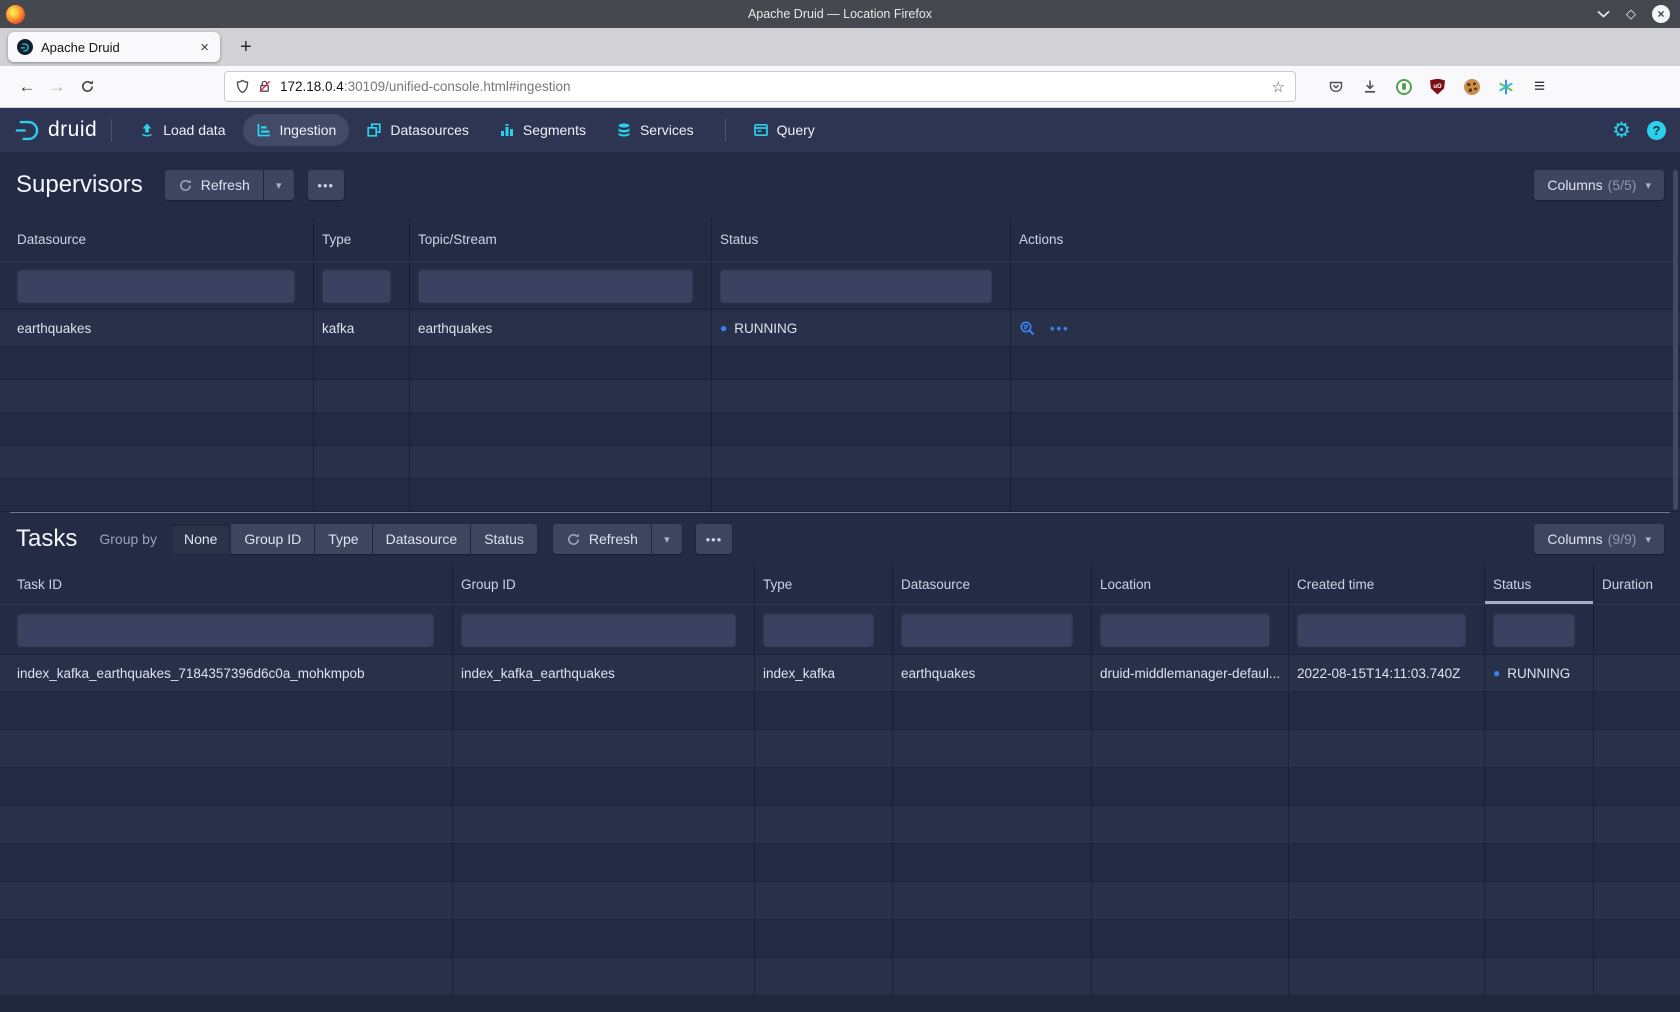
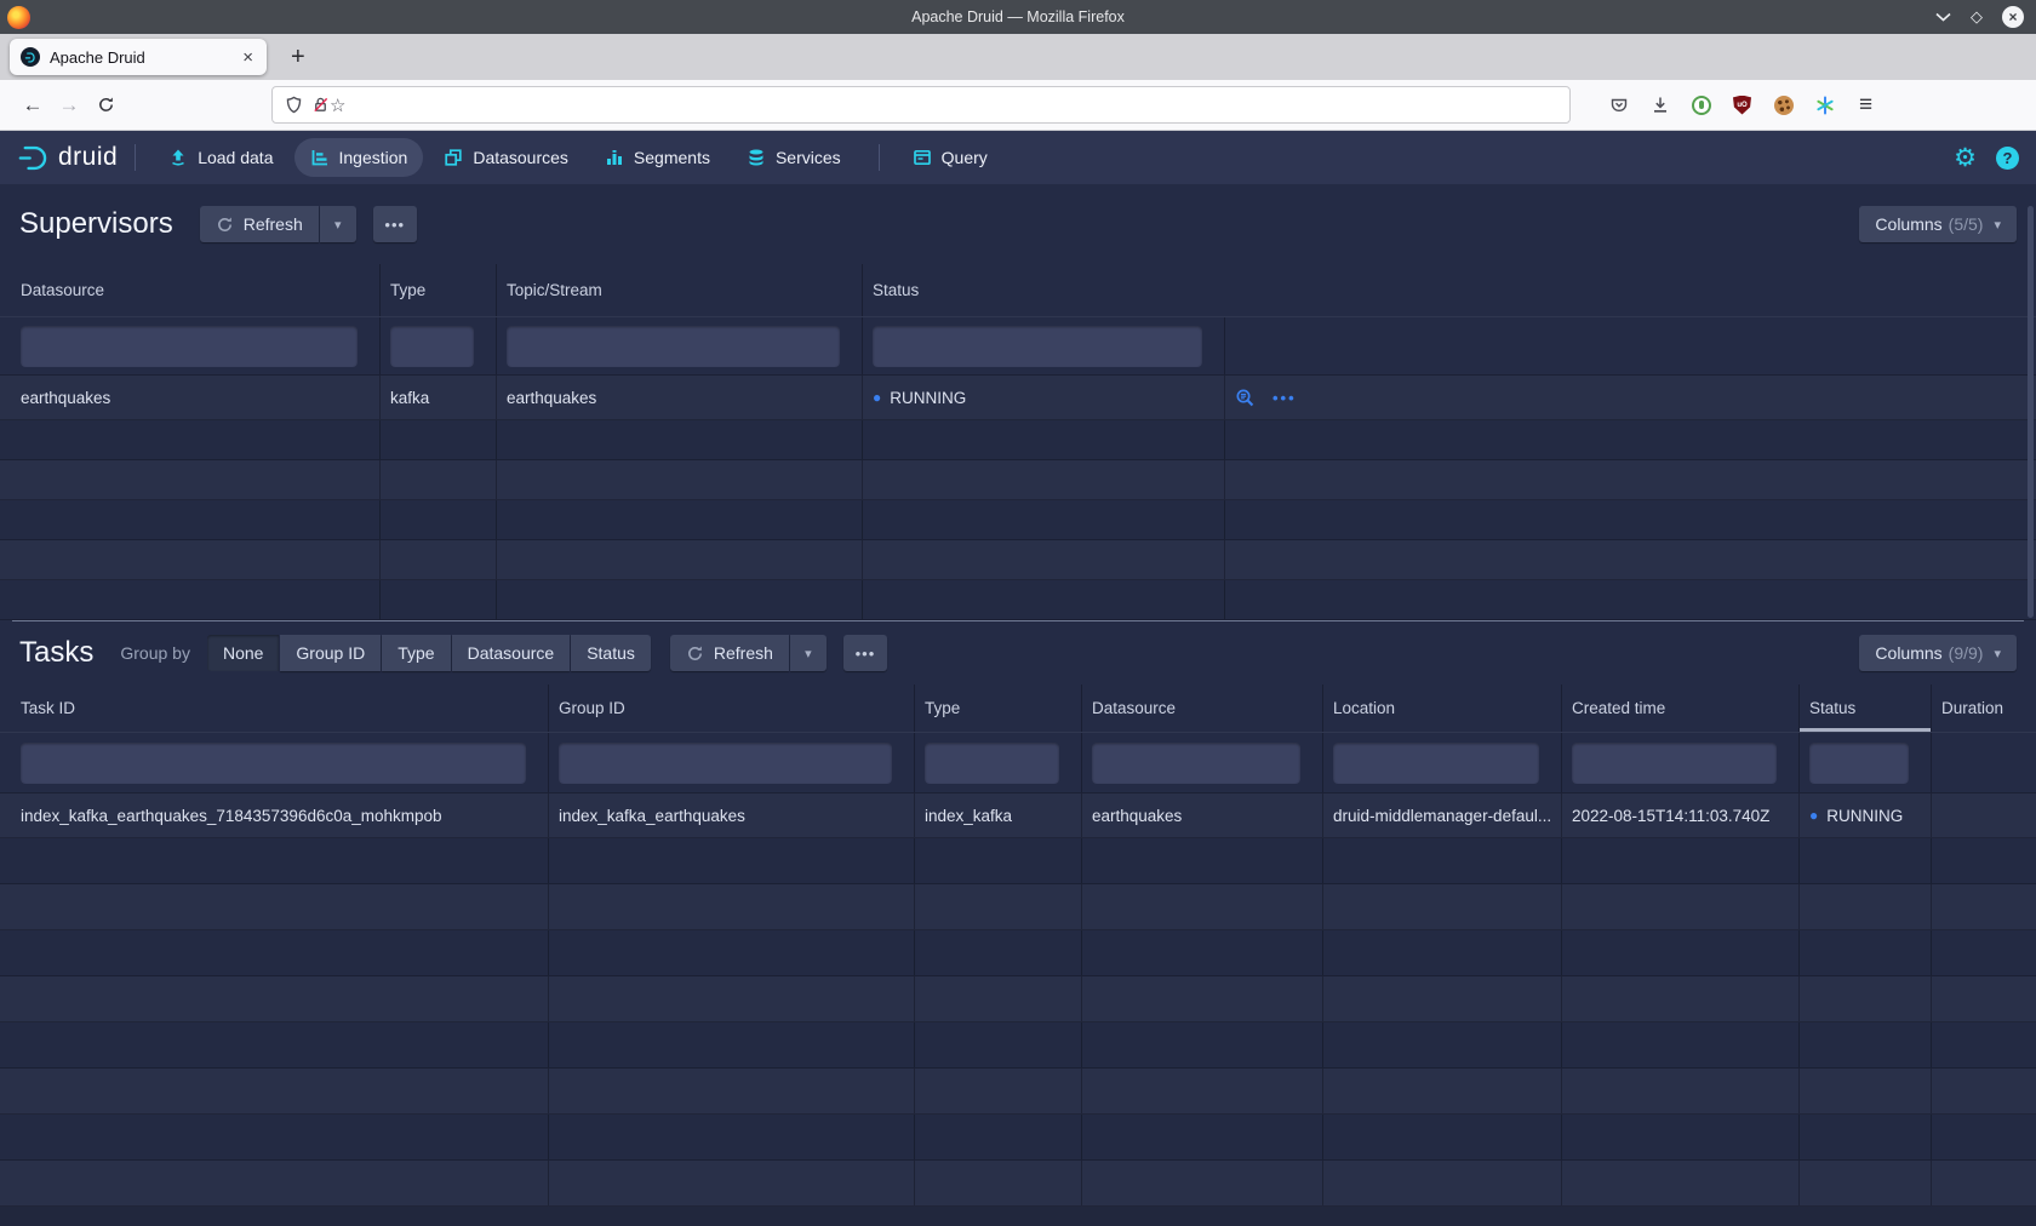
- Apache Druid — Location Firefox
+ Apache Druid — Mozilla Firefox
  ◇
  ×
  Apache Druid
  ×
  +
  ←
  →
- 172.18.0.4:30109/unified-console.html#ingestion
  ☆
  ≡
  druid
  Load data
  Ingestion
  Datasources
  Segments
  Services
  Query
  ⚙
  ?
  Supervisors
  Refresh
  ▾
  •••
  Columns
  (5/5)
  ▾
  Datasource
  Type
  Topic/Stream
  Status
- Actions
  earthquakes
  kafka
  earthquakes
  ●
  RUNNING
  •••
  Tasks
  Group by
  None
  Group ID
  Type
  Datasource
  Status
  Refresh
  ▾
  •••
  Columns
  (9/9)
  ▾
  Task ID
  Group ID
  Type
  Datasource
  Location
  Created time
  Status
  Duration
  index_kafka_earthquakes_7184357396d6c0a_mohkmpob
  index_kafka_earthquakes
  index_kafka
  earthquakes
  druid-middlemanager-defaul...
  2022-08-15T14:11:03.740Z
  ●
  RUNNING
